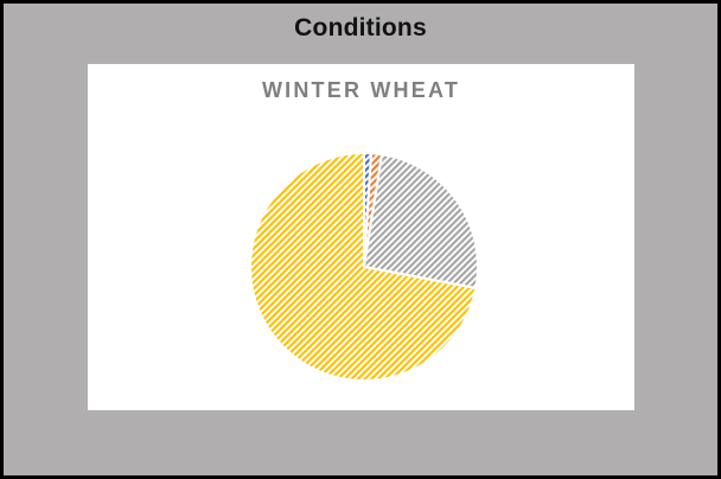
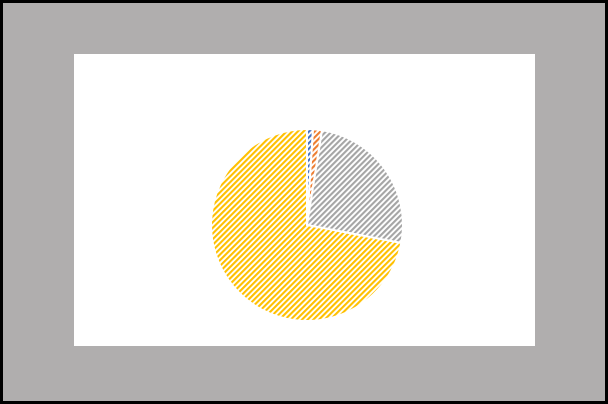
- Conditions
- WINTER WHEAT
